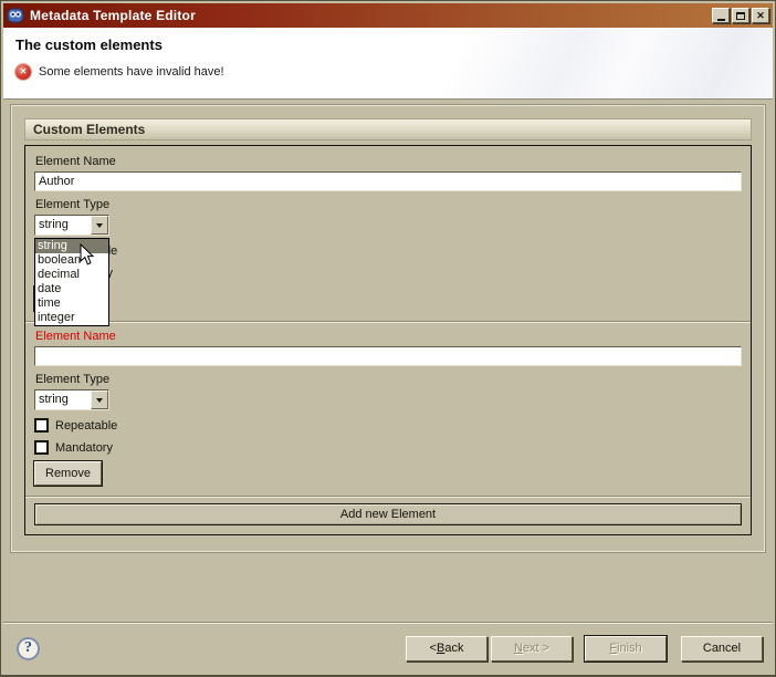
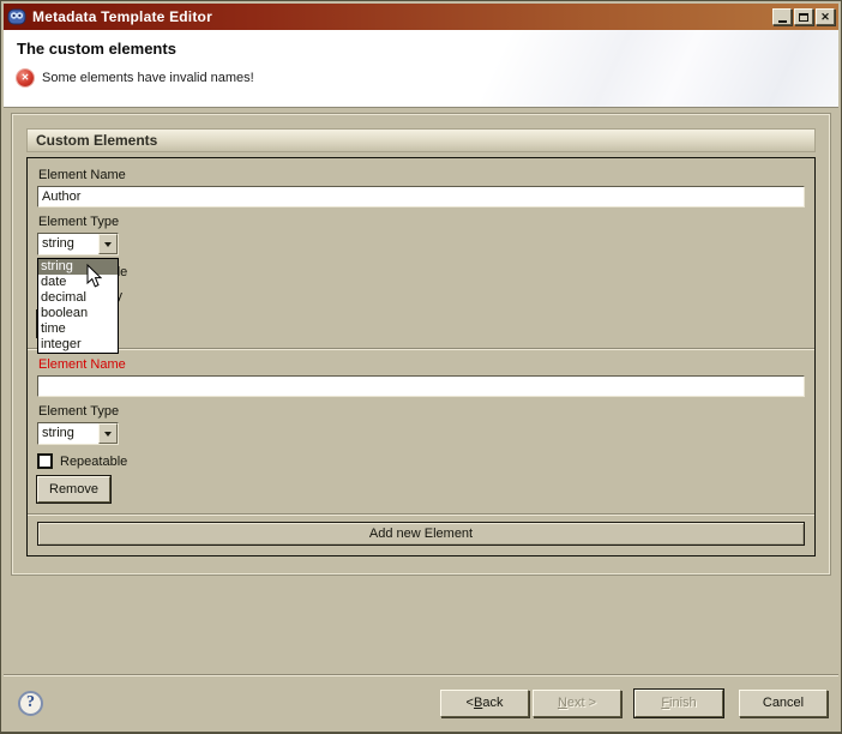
  Metadata Template Editor
  ✕
  The custom elements
  ✕
- Some elements have invalid have!
+ Some elements have invalid names!
  Custom Elements
  Element Name
  Author
  Element Type
  string
  string
- boolean
+ date
  decimal
- date
+ boolean
  time
  integer
  Element Name
  Element Type
  string
  Repeatable
- Mandatory
  Remove
  Add new Element
  ?
  <
  B
  ack
  N
  ext >
  F
  inish
  Cancel
